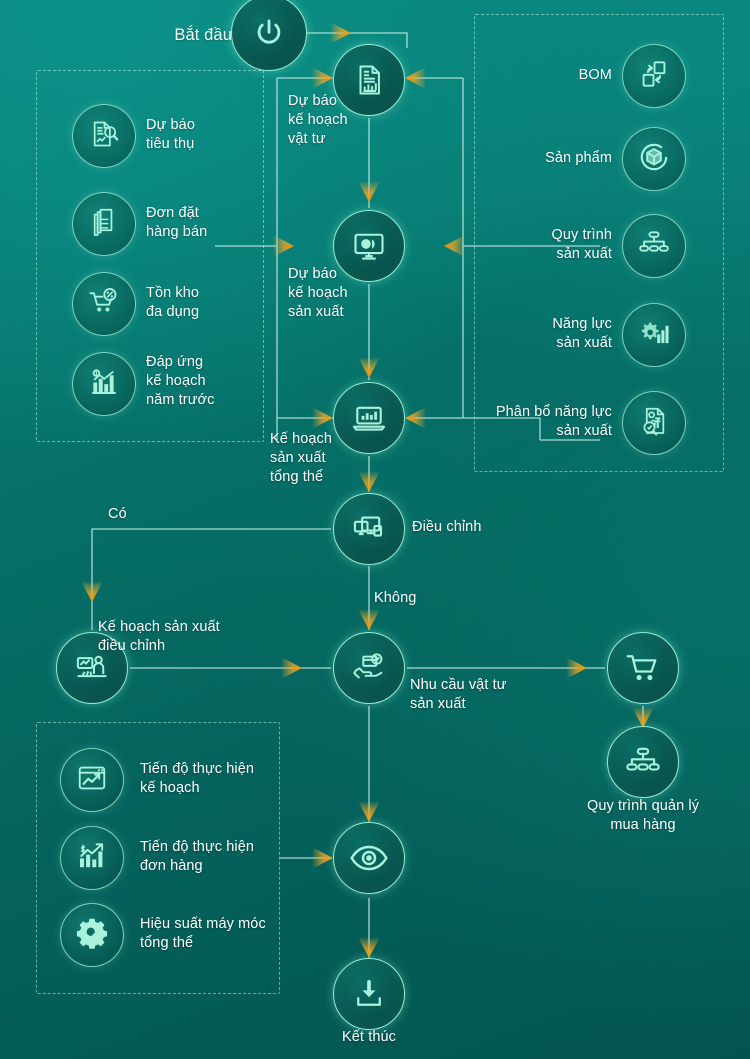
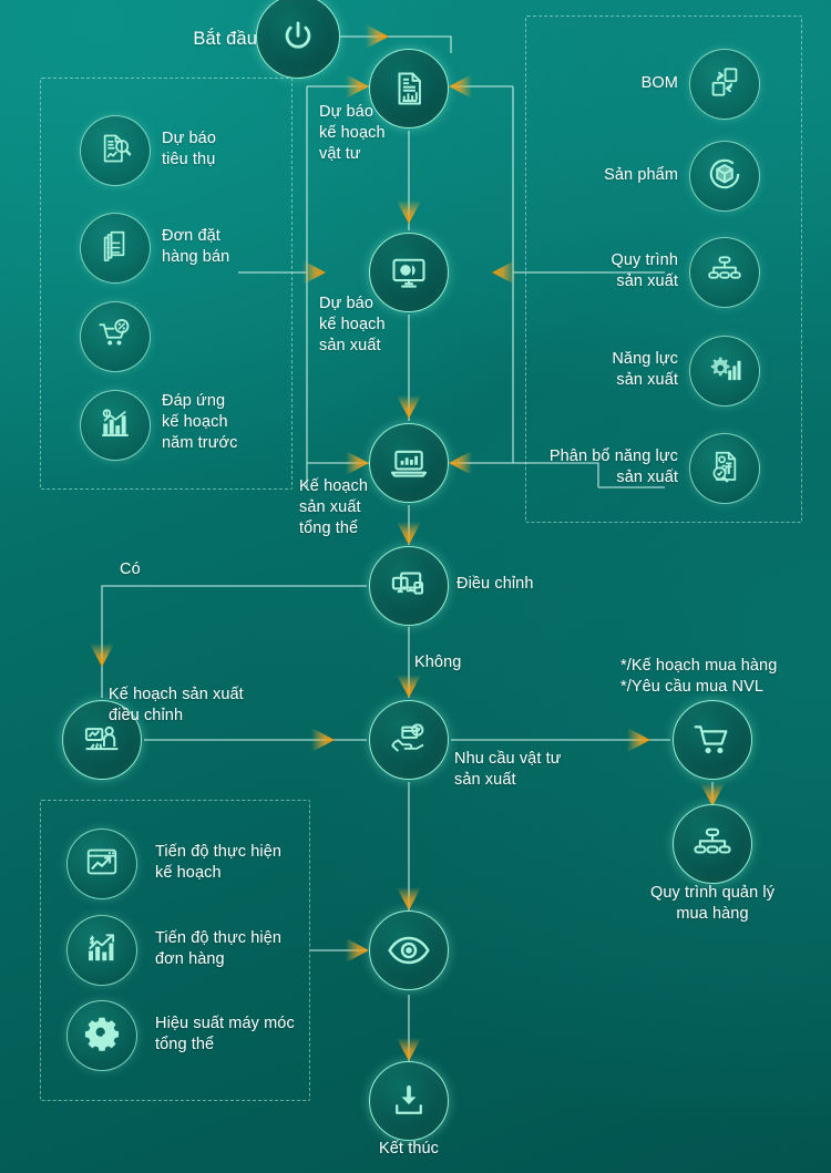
  Bắt đầu
  Dự báo
  kế hoạch
  vật tư
  Dự báo
  kế hoạch
  sản xuất
  Kế hoạch
  sản xuất
  tổng thể
  Điều chỉnh
  Có
  Không
  Kế hoạch sản xuất
  điều chỉnh
  Nhu cầu vật tư
  sản xuất
+ */Kế hoạch mua hàng
+ */Yêu cầu mua NVL
  Quy trình quản lý
  mua hàng
  Kết thúc
  Dự báo
  tiêu thụ
  Đơn đặt
  hàng bán
- Tồn kho
- đa dụng
  Đáp ứng
  kế hoạch
  năm trước
  BOM
  Sản phẩm
  Quy trình
  sản xuất
  Năng lực
  sản xuất
  Phân bổ năng lực
  sản xuất
  Tiến độ thực hiện
  kế hoạch
  Tiến độ thực hiện
  đơn hàng
  Hiệu suất máy móc
  tổng thể
